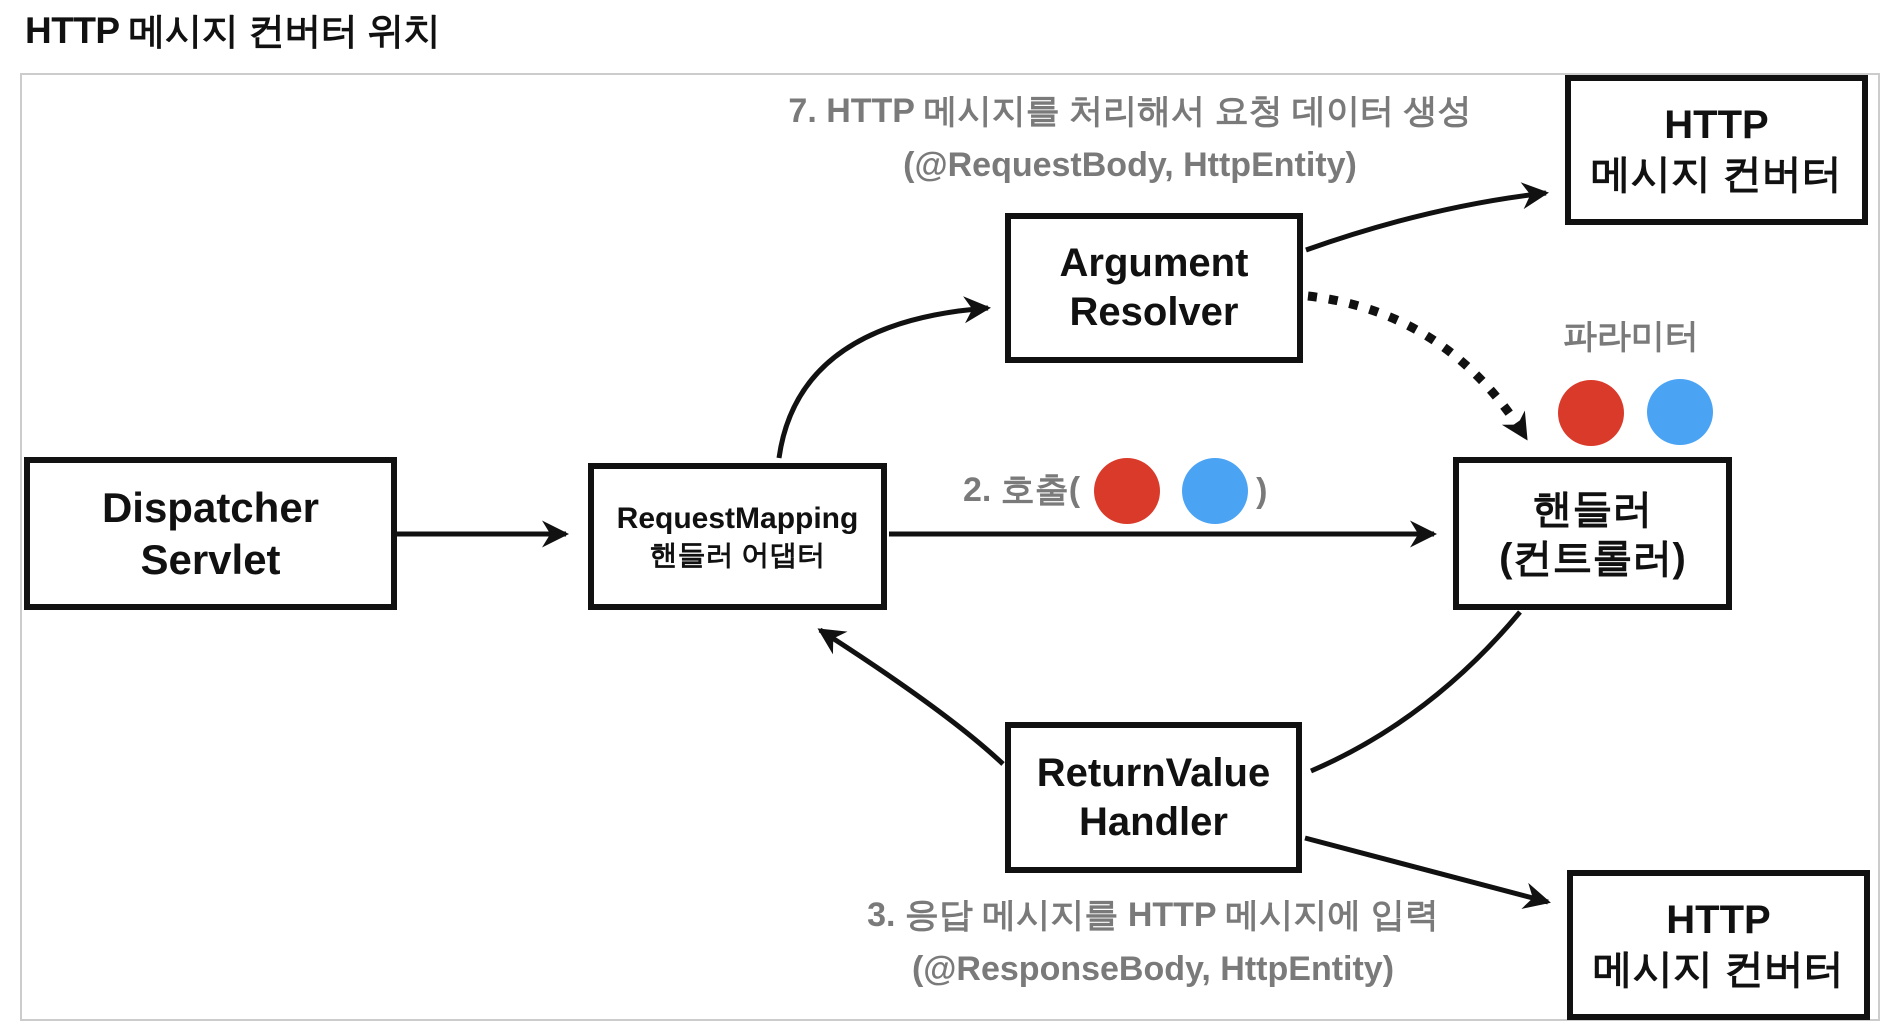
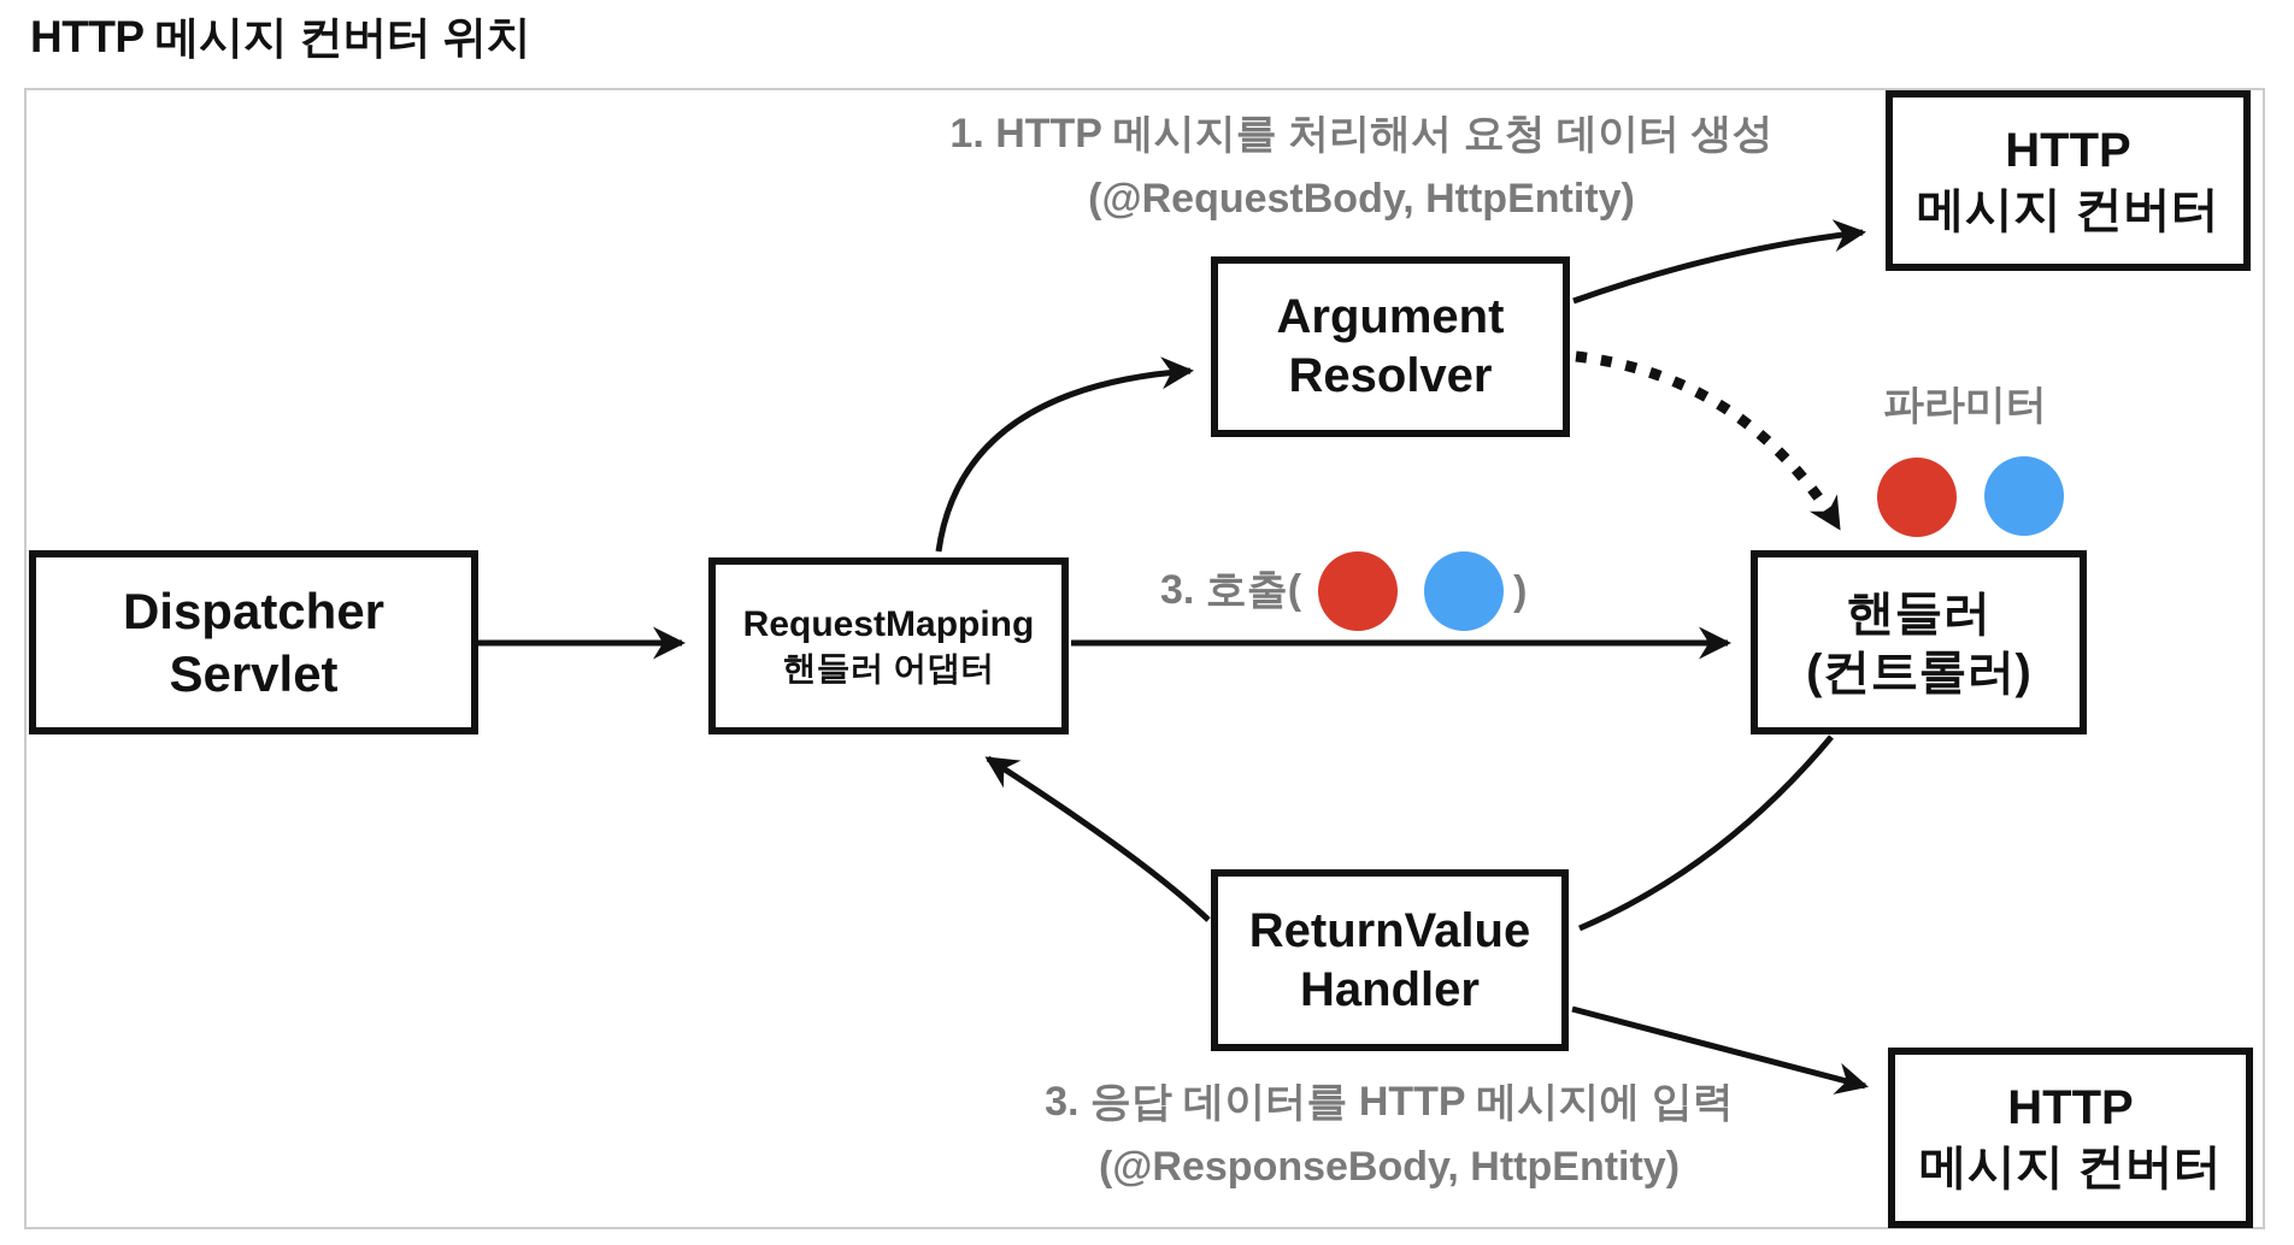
  HTTP 메시지 컨버터 위치
  Dispatcher
  Servlet
  RequestMapping
  핸들러 어댑터
  Argument
  Resolver
  HTTP
  메시지 컨버터
  핸들러
  (컨트롤러)
  ReturnValue
  Handler
  HTTP
  메시지 컨버터
- 7. HTTP 메시지를 처리해서 요청 데이터 생성
+ 1. HTTP 메시지를 처리해서 요청 데이터 생성
  (@RequestBody, HttpEntity)
- 2. 호출(
+ 3. 호출(
  )
  파라미터
- 3. 응답 메시지를 HTTP 메시지에 입력
+ 3. 응답 데이터를 HTTP 메시지에 입력
  (@ResponseBody, HttpEntity)
